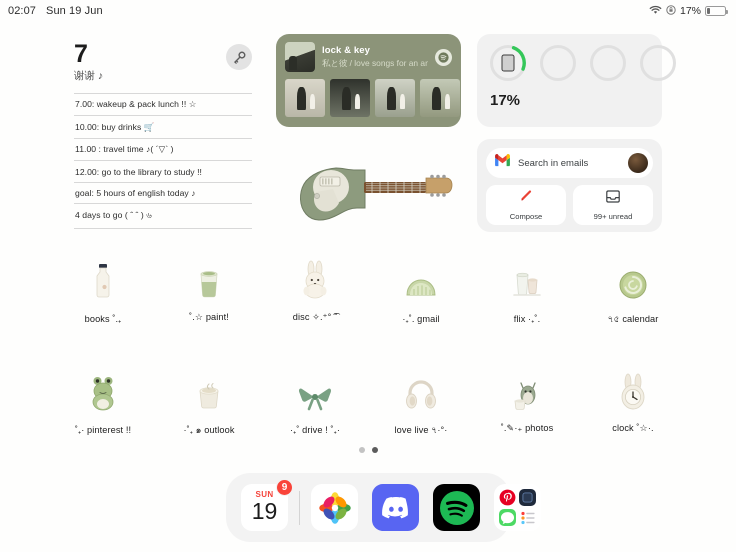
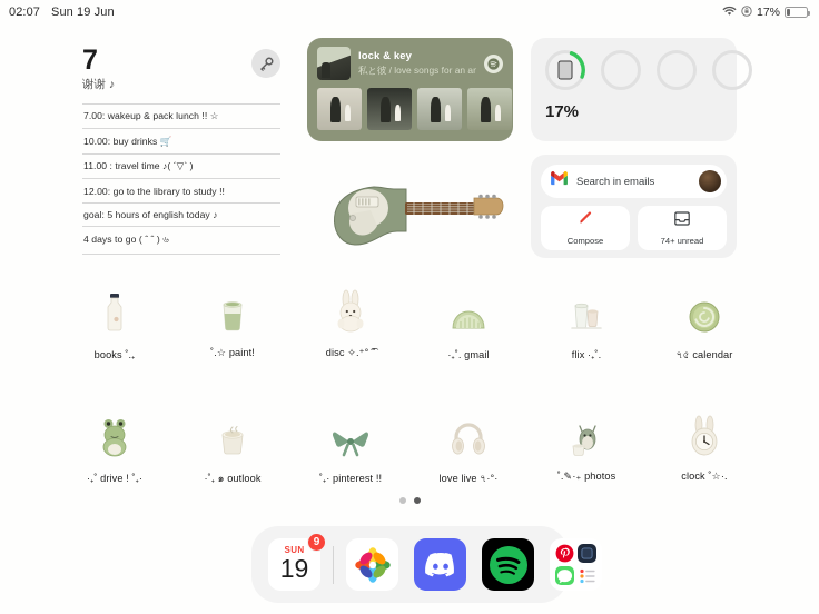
  02:07
  Sun 19 Jun
  17%
  7
  谢谢 ♪
  7.00: wakeup & pack lunch !! ☆
  10.00: buy drinks 🛒
  11.00 : travel time ♪( ´▽` )
  12.00: go to the library to study !!
  goal: 5 hours of english today ♪
  4 days to go ( ˆ ˆ ) ৬
  lock & key
  私と彼 / love songs for an an
  17%
  Search in emails
  Compose
- 99+ unread
+ 74+ unread
  books ˚.₊
  ˚.☆ paint!
  disc ✧.⁺° ͡˜
  ·₊˚. gmail
  flix ·₊˚.
  ৭৫ calendar
- ˚₊· pinterest !!
+ ·₊˚ drive ! ˚₊·
  ·˚₊ ๑ outlook
- ·₊˚ drive ! ˚₊·
+ ˚₊· pinterest !!
  love live ৭·°·
  ˚.✎·₊ photos
  clock ˚☆·.
  SUN
  19
  9
